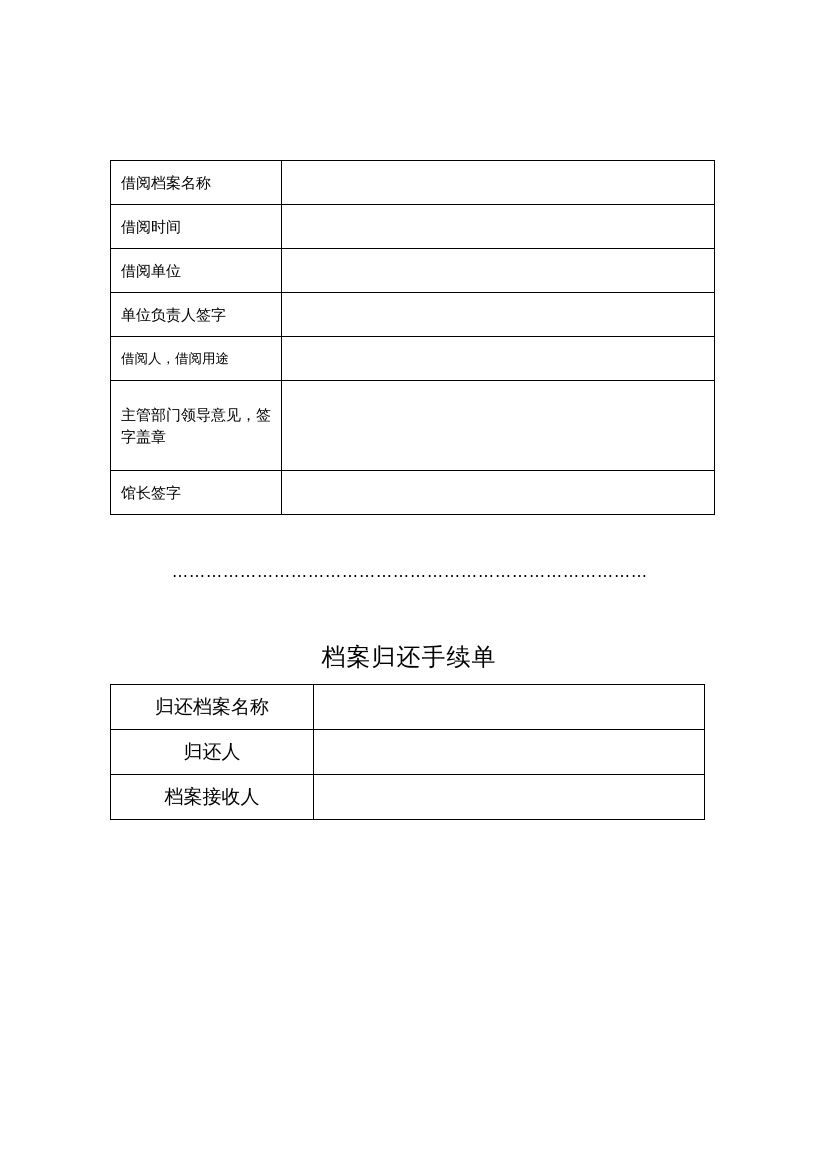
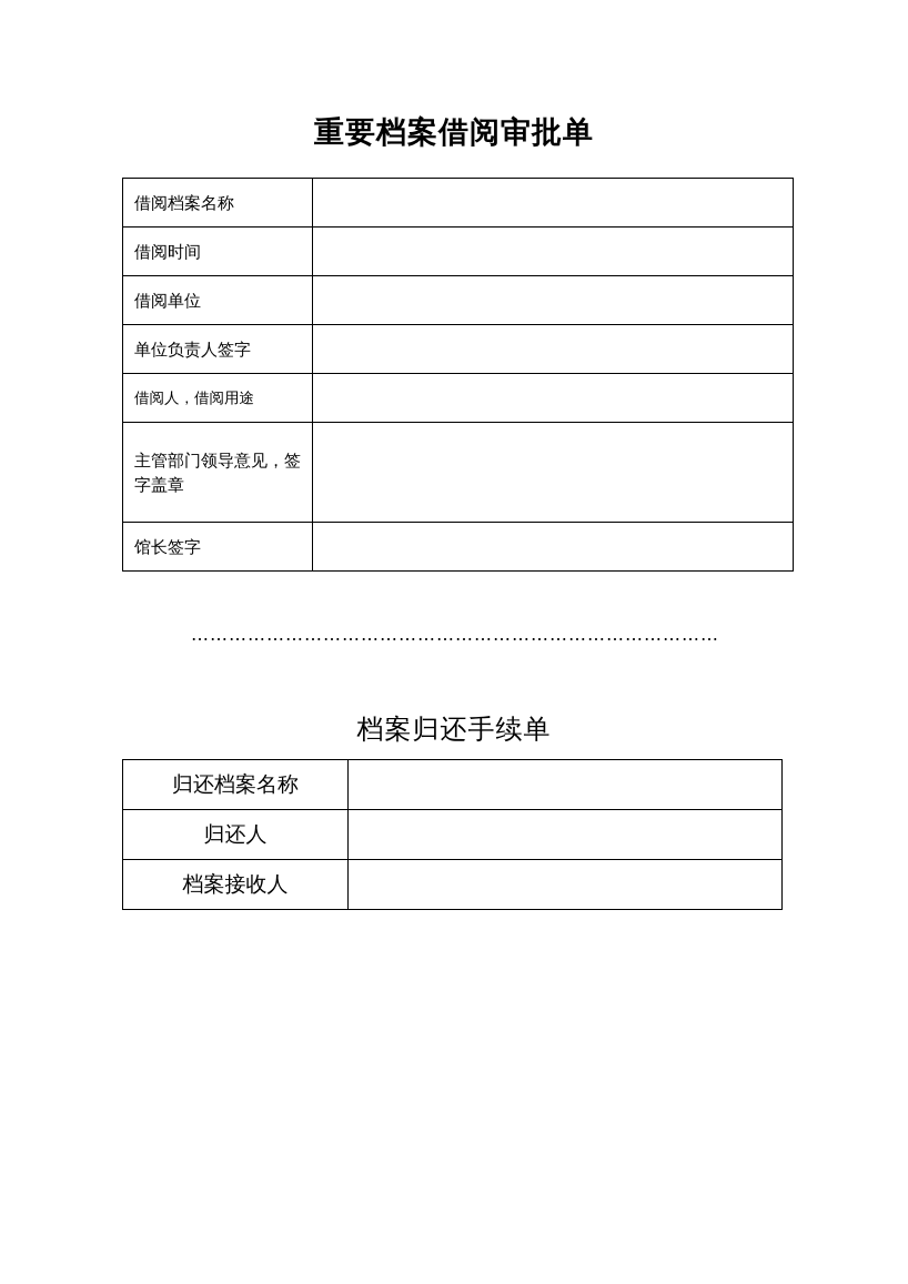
+ 重要档案借阅审批单
  借阅档案名称
  借阅时间
  借阅单位
  单位负责人签字
  借阅人，借阅用途
  主管部门领导意见，签字盖章
  馆长签字
  …………………………………………………………………………
  档案归还手续单
  归还档案名称
  归还人
  档案接收人
